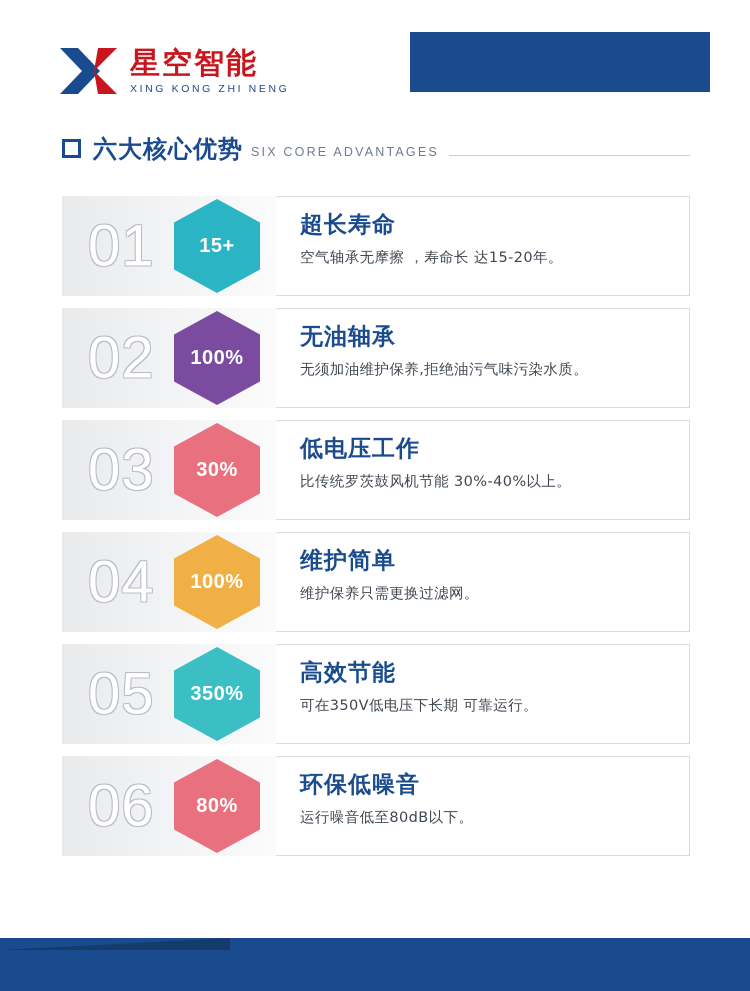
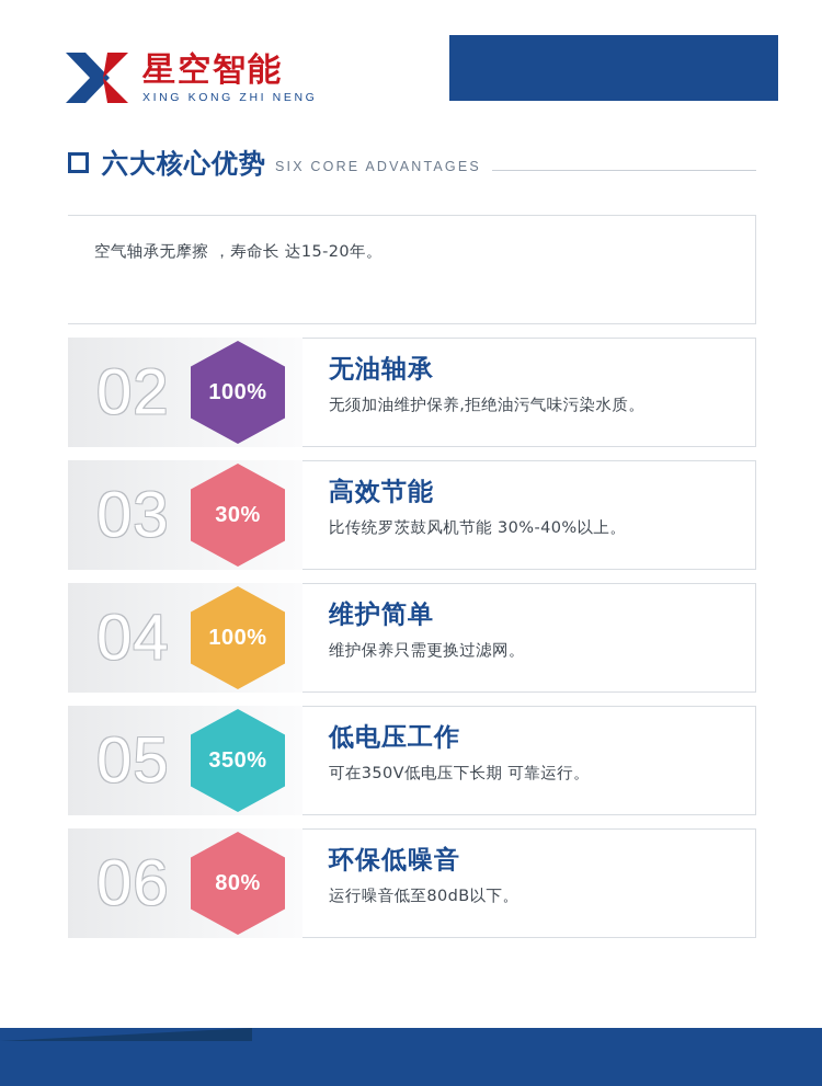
  星空智能
  XING KONG ZHI NENG
  六大核心优势
  SIX CORE ADVANTAGES
- 01
- 15+
- 超长寿命
  空气轴承无摩擦 ，寿命长 达15-20年。
  02
  100%
  无油轴承
  无须加油维护保养,拒绝油污气味污染水质。
  03
  30%
- 低电压工作
+ 高效节能
  比传统罗茨鼓风机节能 30%-40%以上。
  04
  100%
  维护简单
  维护保养只需更换过滤网。
  05
  350%
- 高效节能
+ 低电压工作
  可在350V低电压下长期 可靠运行。
  06
  80%
  环保低噪音
  运行噪音低至80dB以下。
